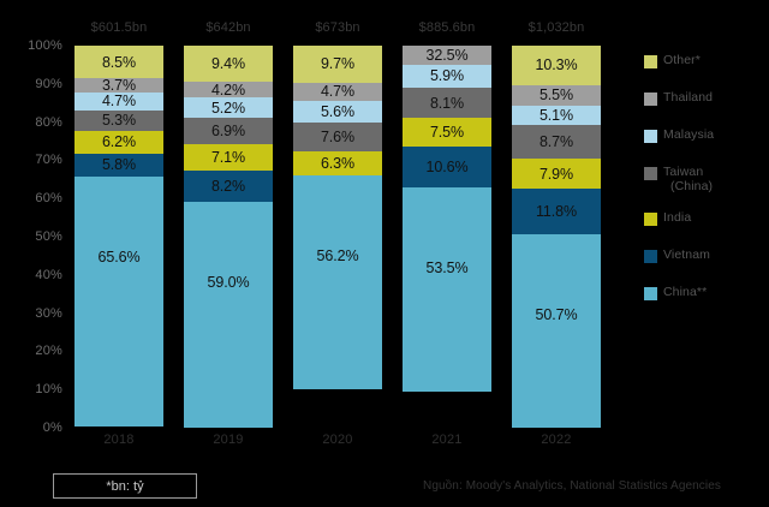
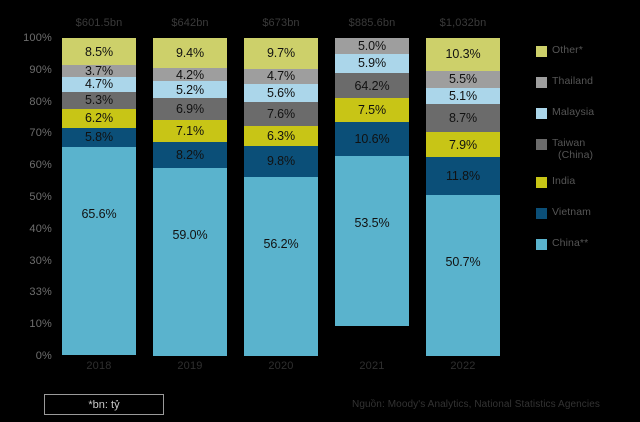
  100%
  90%
  80%
  70%
  60%
  50%
  40%
  30%
- 20%
+ 33%
  10%
  0%
  $601.5bn
  8.5%
  3.7%
  4.7%
  5.3%
  6.2%
  5.8%
  65.6%
  $642bn
  9.4%
  4.2%
  5.2%
  6.9%
  7.1%
  8.2%
  59.0%
  $673bn
  9.7%
  4.7%
  5.6%
  7.6%
  6.3%
+ 9.8%
  56.2%
  $885.6bn
- 32.5%
+ 5.0%
  5.9%
- 8.1%
+ 64.2%
  7.5%
  10.6%
  53.5%
  $1,032bn
  10.3%
  5.5%
  5.1%
  8.7%
  7.9%
  11.8%
  50.7%
  2018
  2019
  2020
  2021
  2022
  Other*
  Thailand
  Malaysia
  Taiwan
  (China)
  India
  Vietnam
  China**
  *bn: tỷ
  Nguồn: Moody's Analytics, National Statistics Agencies
